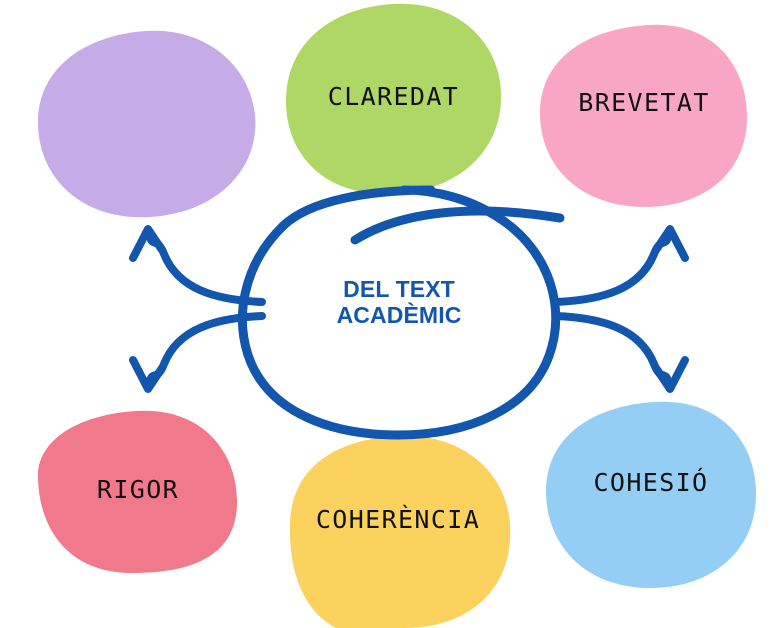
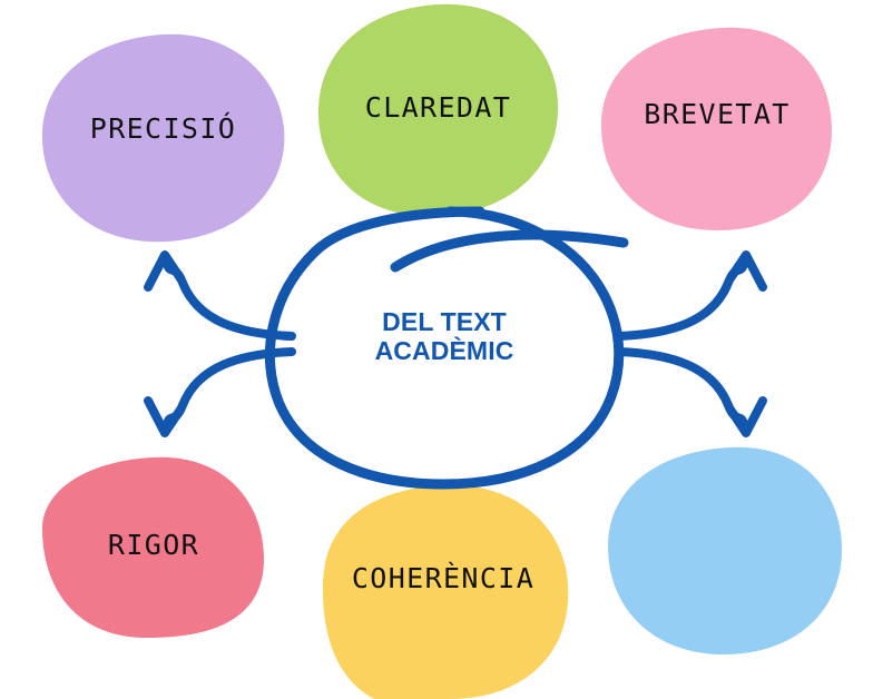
+ PRECISIÓ
  CLAREDAT
  BREVETAT
  RIGOR
  COHERÈNCIA
- COHESIÓ
  DEL TEXT
  ACADÈMIC
